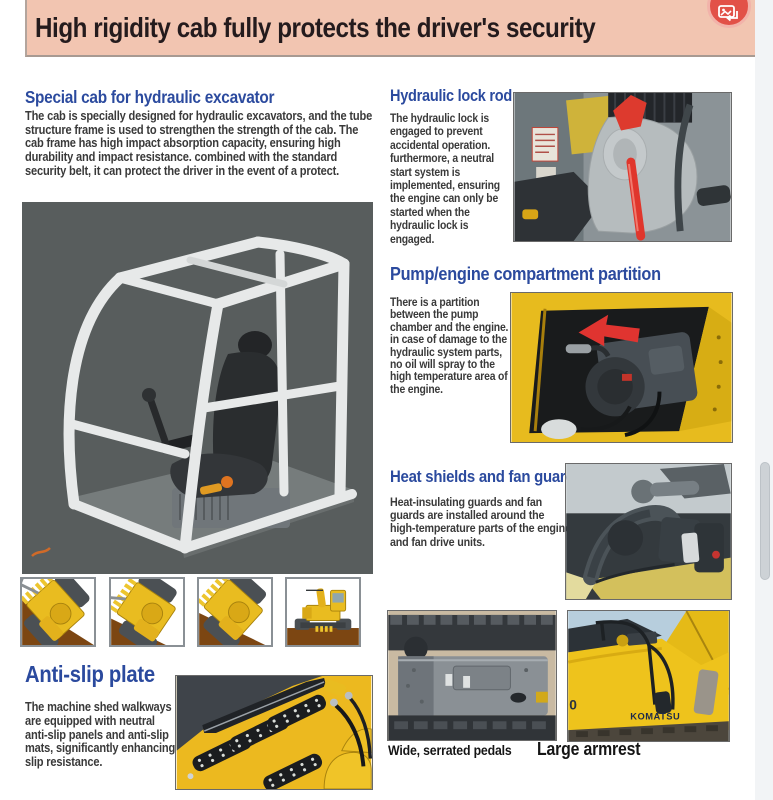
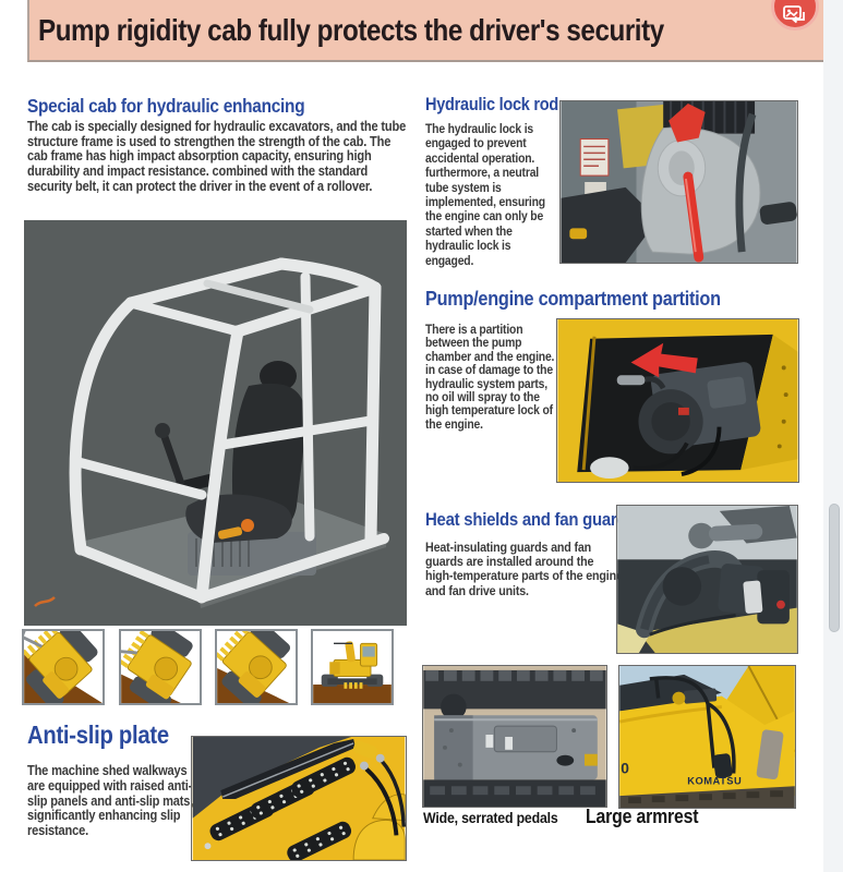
- High rigidity cab fully protects the driver's security
+ Pump rigidity cab fully protects the driver's security
- Special cab for hydraulic excavator
+ Special cab for hydraulic enhancing
- The cab is specially designed for hydraulic excavators, and the tube structure frame is used to strengthen the strength of the cab. The cab frame has high impact absorption capacity, ensuring high durability and impact resistance. combined with the standard security belt, it can protect the driver in the event of a protect.
+ The cab is specially designed for hydraulic excavators, and the tube structure frame is used to strengthen the strength of the cab. The cab frame has high impact absorption capacity, ensuring high durability and impact resistance. combined with the standard security belt, it can protect the driver in the event of a rollover.
  Anti-slip plate
- The machine shed walkways are equipped with neutral anti-slip panels and anti-slip mats, significantly enhancing slip resistance.
+ The machine shed walkways are equipped with raised anti-slip panels and anti-slip mats, significantly enhancing slip resistance.
  Hydraulic lock rod
- The hydraulic lock is engaged to prevent accidental operation. furthermore, a neutral start system is implemented, ensuring the engine can only be started when the hydraulic lock is engaged.
+ The hydraulic lock is engaged to prevent accidental operation. furthermore, a neutral tube system is implemented, ensuring the engine can only be started when the hydraulic lock is engaged.
  Pump/engine compartment partition
- There is a partition between the pump chamber and the engine. in case of damage to the hydraulic system parts, no oil will spray to the high temperature area of the engine.
+ There is a partition between the pump chamber and the engine. in case of damage to the hydraulic system parts, no oil will spray to the high temperature lock of the engine.
  Heat shields and fan guar
  Heat-insulating guards and fan guards are installed around the high-temperature parts of the engin and fan drive units.
  KOMATSU
  0
  Wide, serrated pedals
  Large armrest
